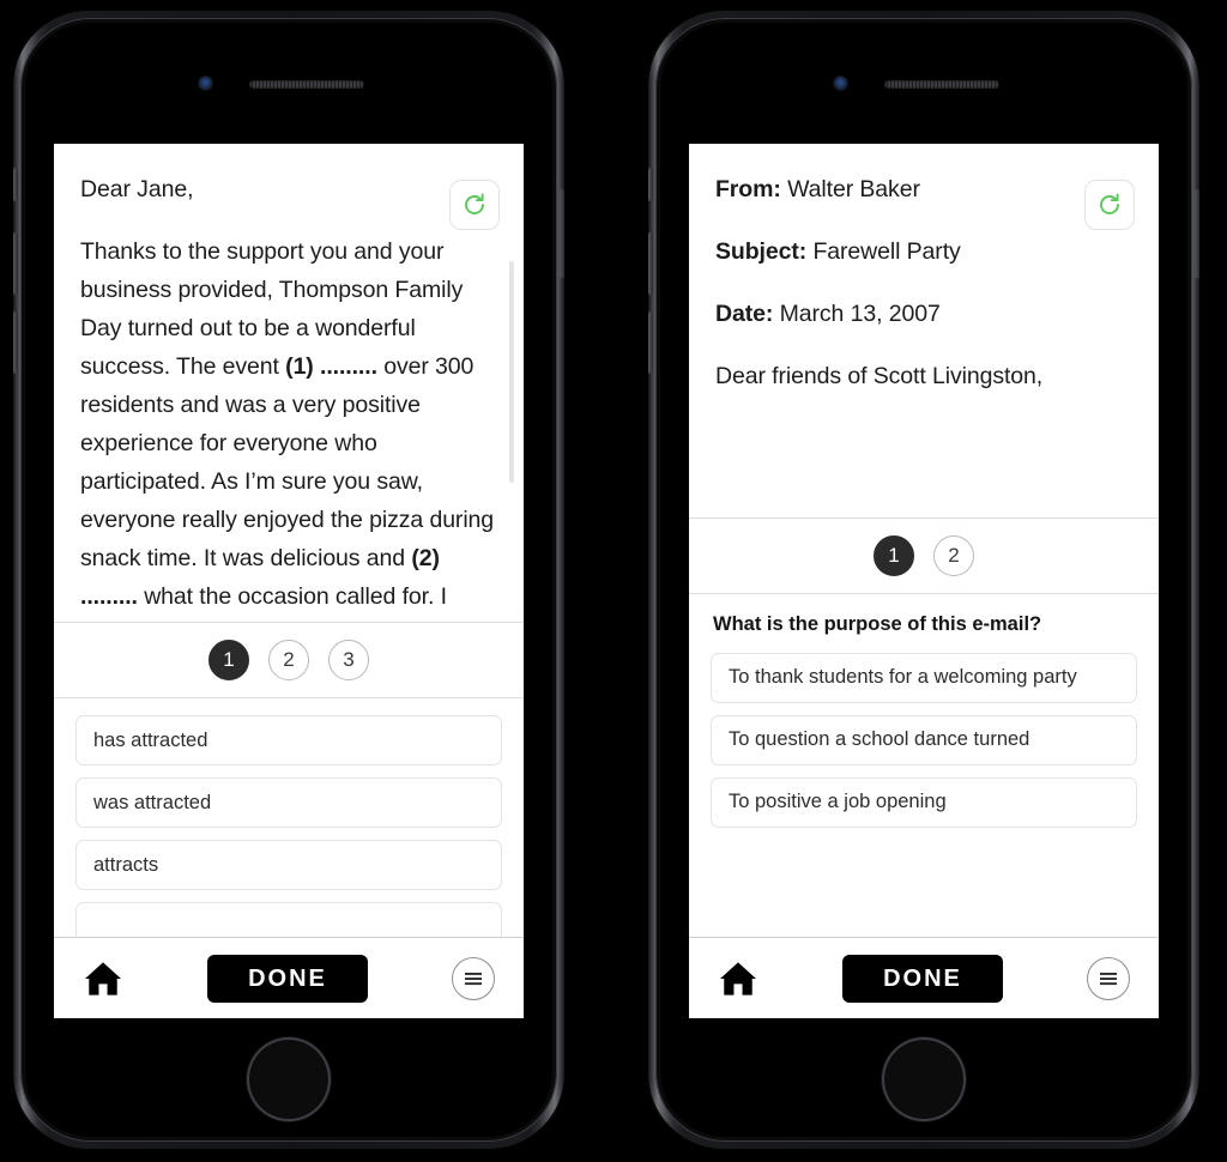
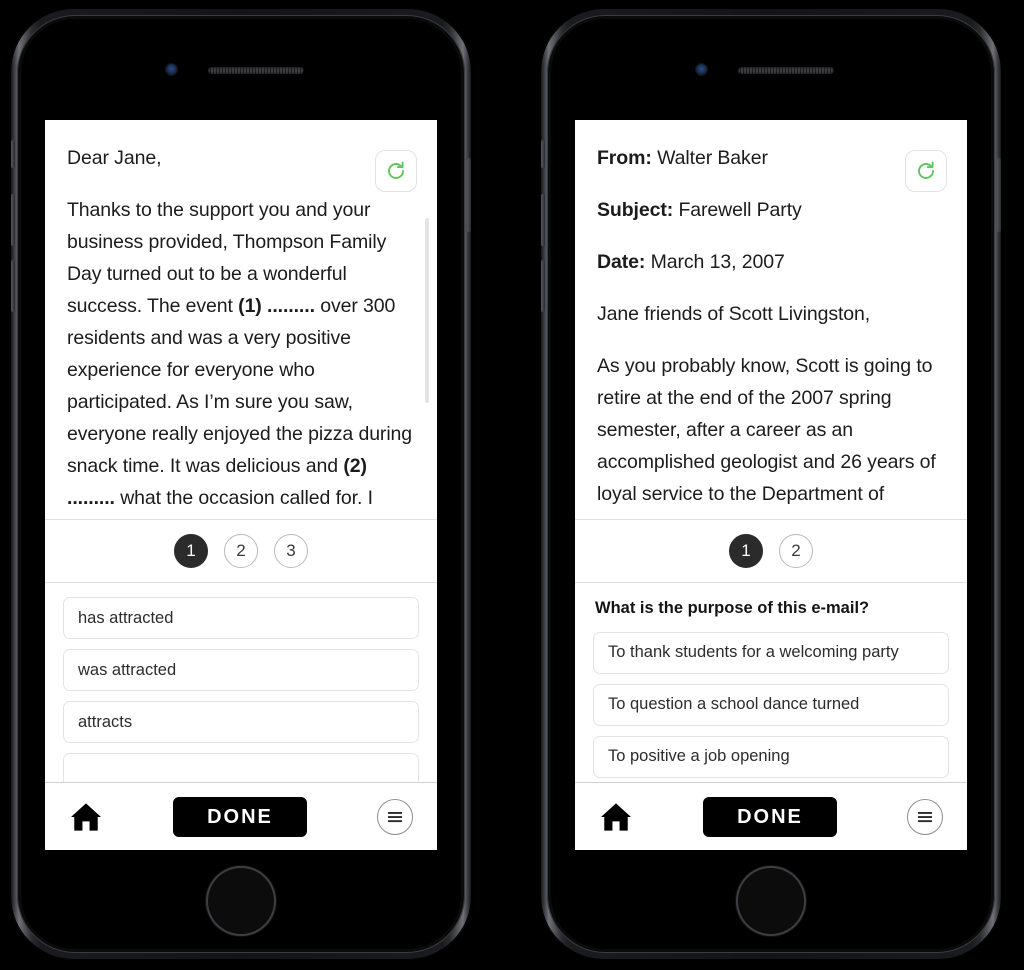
  Dear Jane,
  Thanks to the support you and your business provided, Thompson Family Day turned out to be a wonderful success. The event (1) ......... over 300 residents and was a very positive experience for everyone who participated. As I’m sure you saw, everyone really enjoyed the pizza during snack time. It was delicious and (2) ......... what the occasion called for. I
  1
  2
  3
  has attracted
  was attracted
  attracts
  DONE
  From: Walter Baker
  Subject: Farewell Party
  Date: March 13, 2007
- Dear friends of Scott Livingston,
+ Jane friends of Scott Livingston,
+ As you probably know, Scott is going to retire at the end of the 2007 spring semester, after a career as an accomplished geologist and 26 years of loyal service to the Department of
  1
  2
  What is the purpose of this e-mail?
  To thank students for a welcoming party
  To question a school dance turned
  To positive a job opening
  DONE
